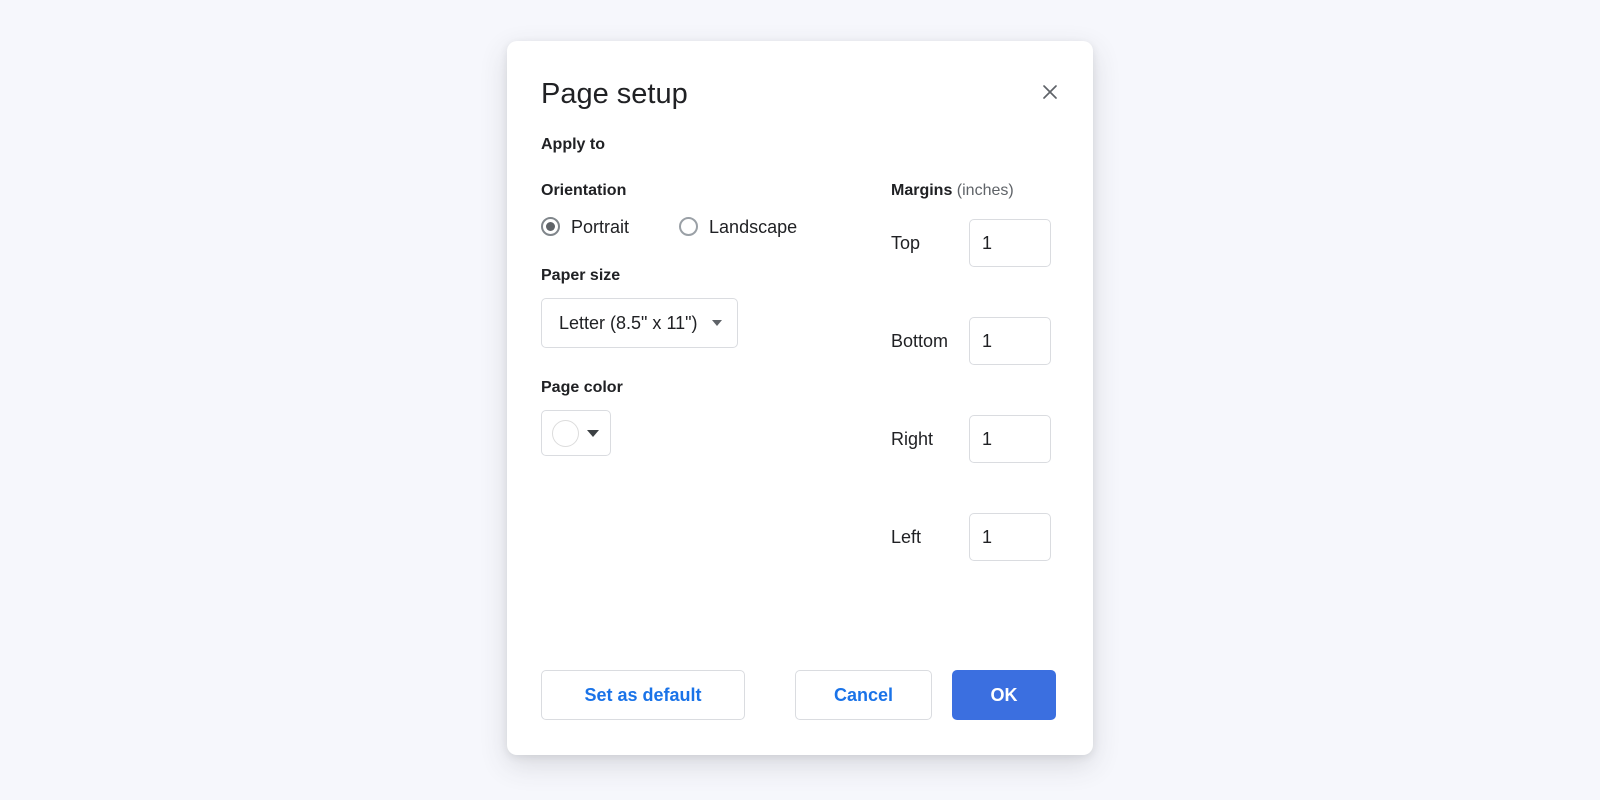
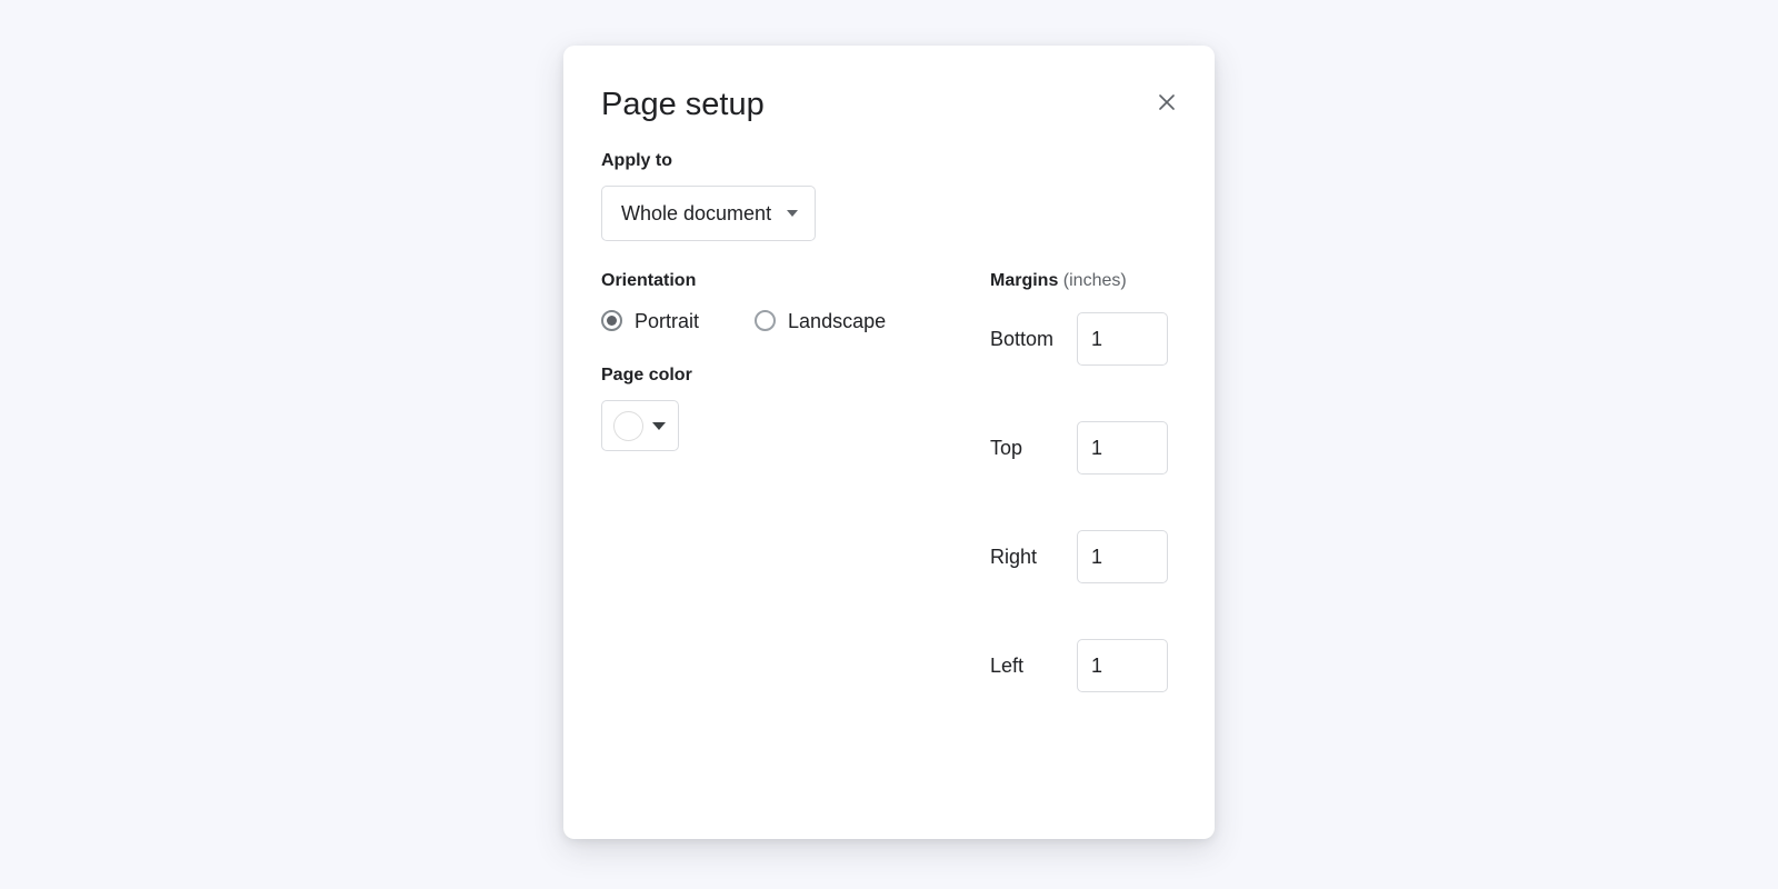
  Page setup
  Apply to
+ Whole document
  Orientation
  Portrait
  Landscape
- Paper size
- Letter (8.5" x 11")
  Page color
  Margins (inches)
- Top
+ Bottom
  1
- Bottom
+ Top
  1
  Right
  1
  Left
  1
- Set as default
- Cancel
- OK
